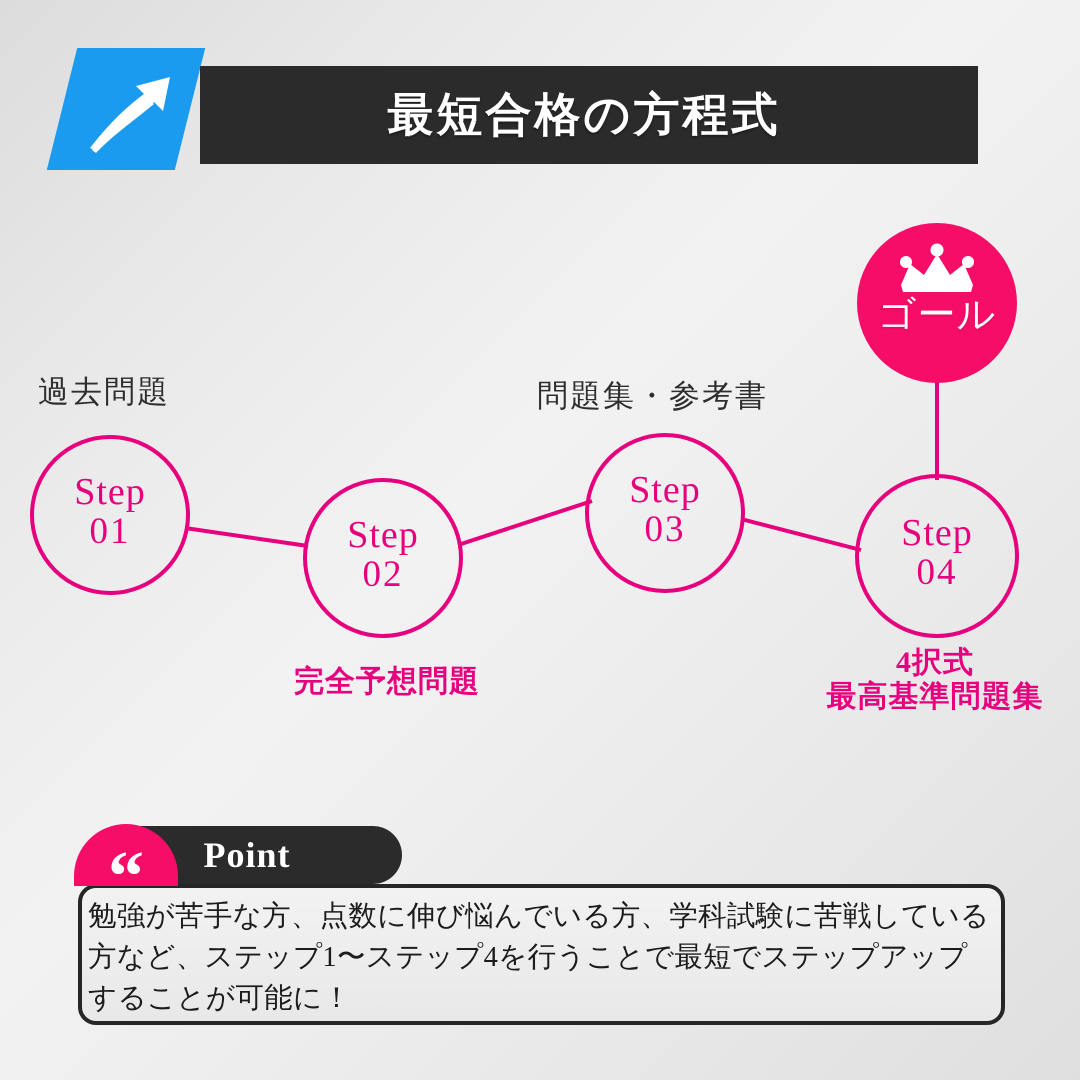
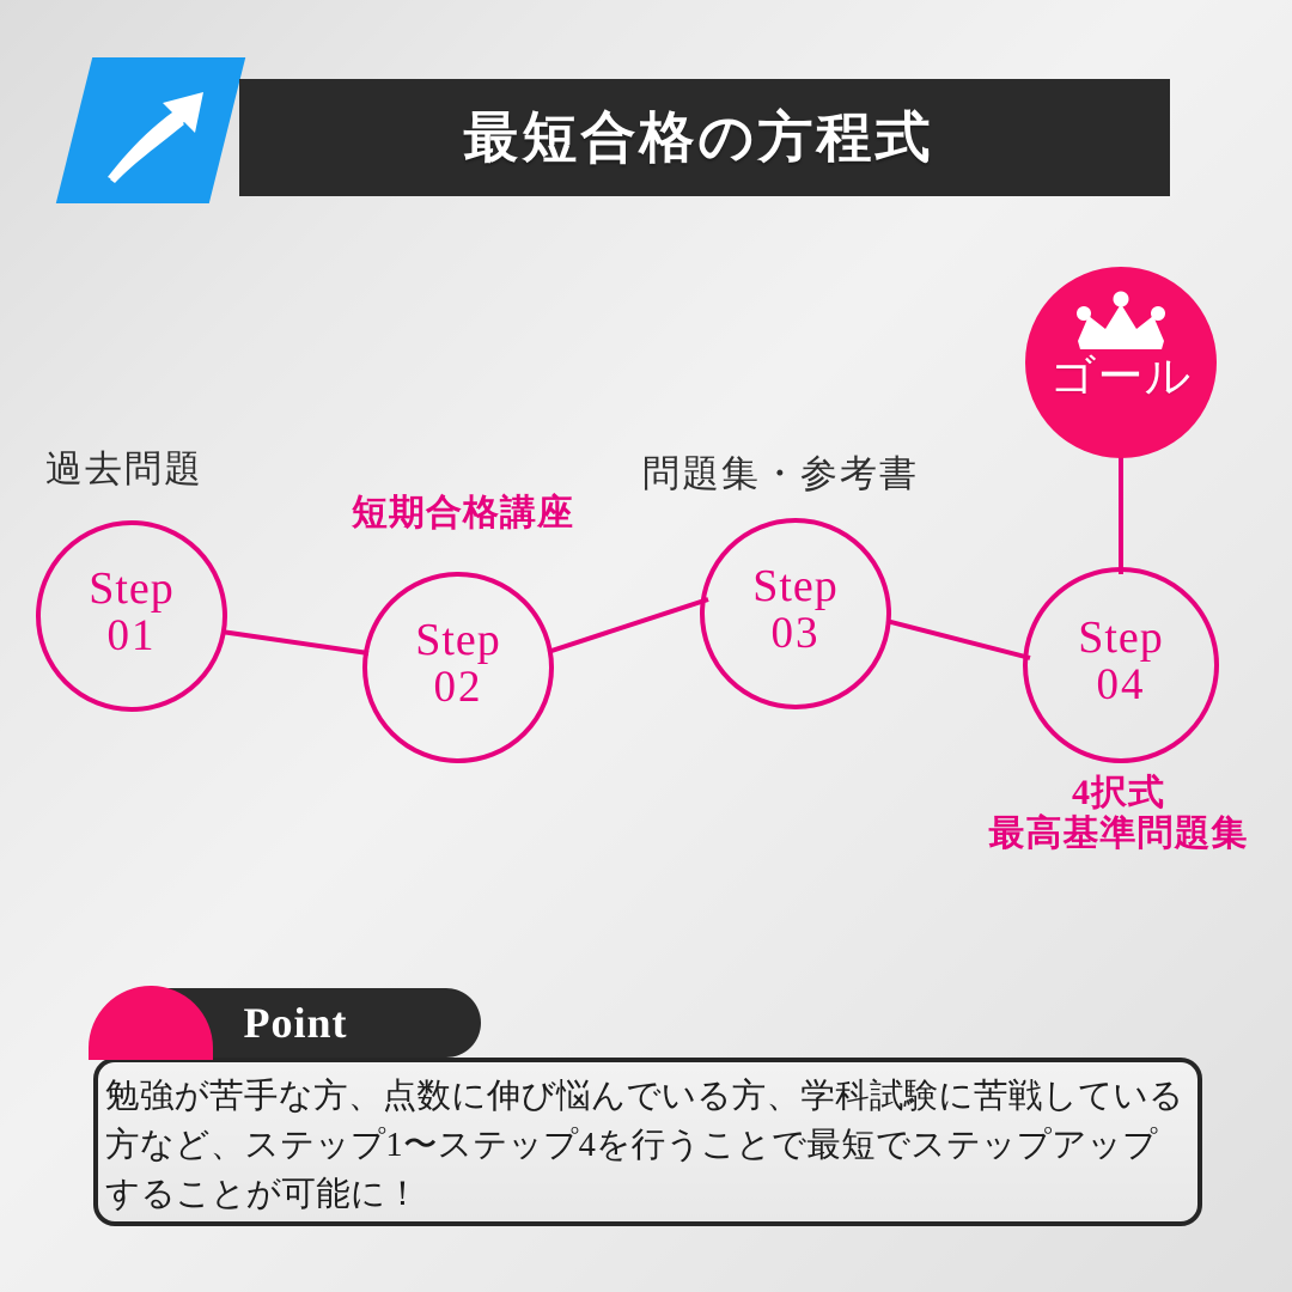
  最短合格の方程式
  ゴール
  Step
  01
  Step
  02
  Step
  03
  Step
  04
  過去問題
+ 短期合格講座
  問題集・参考書
- 完全予想問題
  4択式
  最高基準問題集
  勉強が苦手な方、点数に伸び悩んでいる方、学科試験に苦戦している方など、ステップ1〜ステップ4を行うことで最短でステップアップすることが可能に！
  Point
- “
